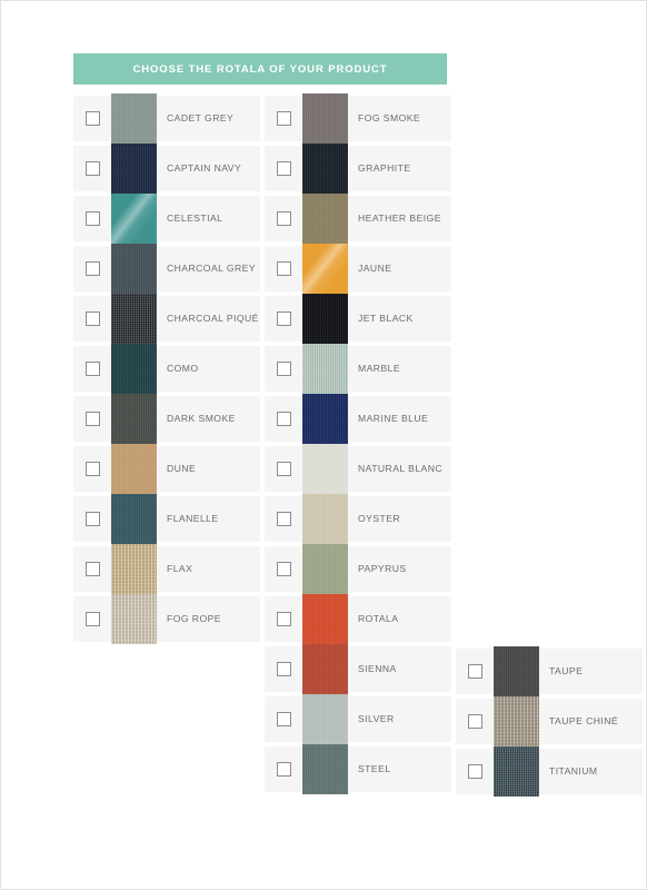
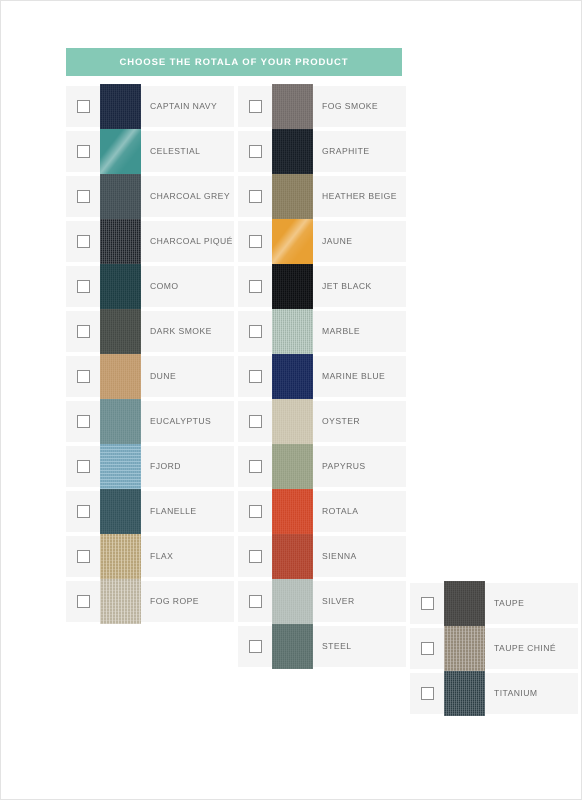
  CHOOSE THE ROTALA OF YOUR PRODUCT
- CADET GREY
  CAPTAIN NAVY
  CELESTIAL
  CHARCOAL GREY
  CHARCOAL PIQUÉ
  COMO
  DARK SMOKE
  DUNE
+ EUCALYPTUS
+ FJORD
  FLANELLE
  FLAX
  FOG ROPE
  FOG SMOKE
  GRAPHITE
  HEATHER BEIGE
  JAUNE
  JET BLACK
  MARBLE
  MARINE BLUE
- NATURAL BLANC
  OYSTER
  PAPYRUS
  ROTALA
  SIENNA
  SILVER
  STEEL
  TAUPE
  TAUPE CHINÉ
  TITANIUM
